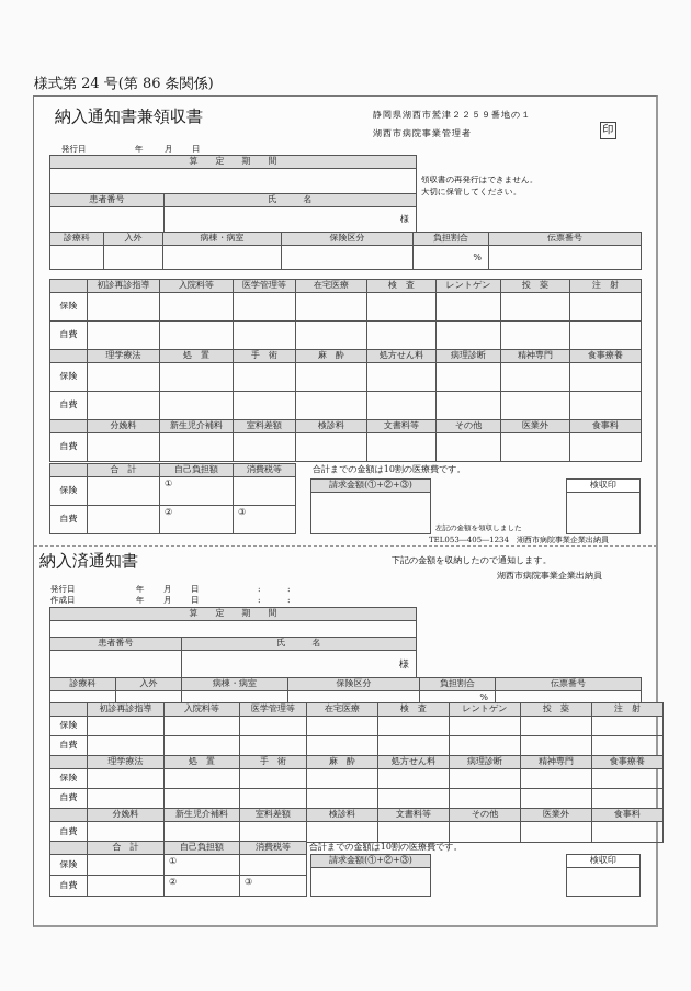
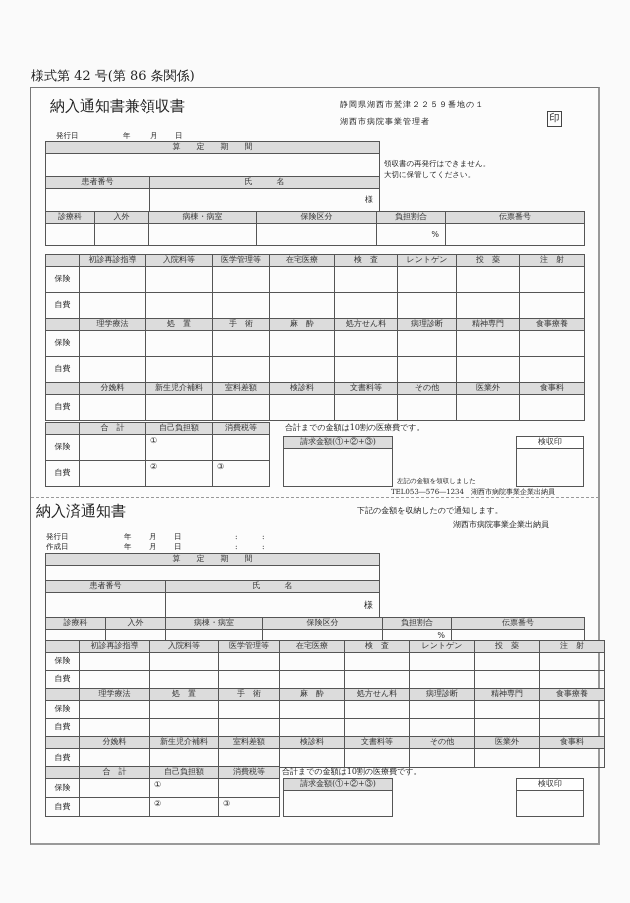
- 様式第 24 号(第 86 条関係)
+ 様式第 42 号(第 86 条関係)
  納入通知書兼領収書
  静岡県湖西市鷲津２２５９番地の１
  湖西市病院事業管理者
  印
  発行日
  年
  月
  日
  算 定 期 間
  患者番号	氏 名
  	様
  領収書の再発行はできません。
  大切に保管してください。
  診療科	入外	病棟・病室	保険区分	負担割合	伝票番号
  				%
  	初診再診指導	入院料等	医学管理等	在宅医療	検 査	レントゲン	投 薬	注 射
  保険
  自費
  	理学療法	処 置	手 術	麻 酔	処方せん料	病理診断	精神専門	食事療養
  保険
  自費
  	分娩料	新生児介補料	室料差額	検診料	文書料等	その他	医業外	食事料
  自費
  	合 計	自己負担額	消費税等
  保険		①
  自費		②	③
  合計までの金額は10割の医療費です。
  請求金額(①+②+③)
  左記の金額を領収しました
  検収印
- TEL053―405―1234 湖西市病院事業企業出納員
+ TEL053―576―1234 湖西市病院事業企業出納員
  納入済通知書
  下記の金額を収納したので通知します。
  湖西市病院事業企業出納員
  発行日
  年
  月
  日
  :
  :
  作成日
  年
  月
  日
  :
  :
  算 定 期 間
  患者番号	氏 名
  	様
  診療科	入外	病棟・病室	保険区分	負担割合	伝票番号
  				%
  	初診再診指導	入院料等	医学管理等	在宅医療	検 査	レントゲン	投 薬	注 射
  保険
  自費
  	理学療法	処 置	手 術	麻 酔	処方せん料	病理診断	精神専門	食事療養
  保険
  自費
  	分娩料	新生児介補料	室料差額	検診料	文書料等	その他	医業外	食事料
  自費
  	合 計	自己負担額	消費税等
  保険		①
  自費		②	③
  合計までの金額は10割の医療費です。
  請求金額(①+②+③)
  検収印
